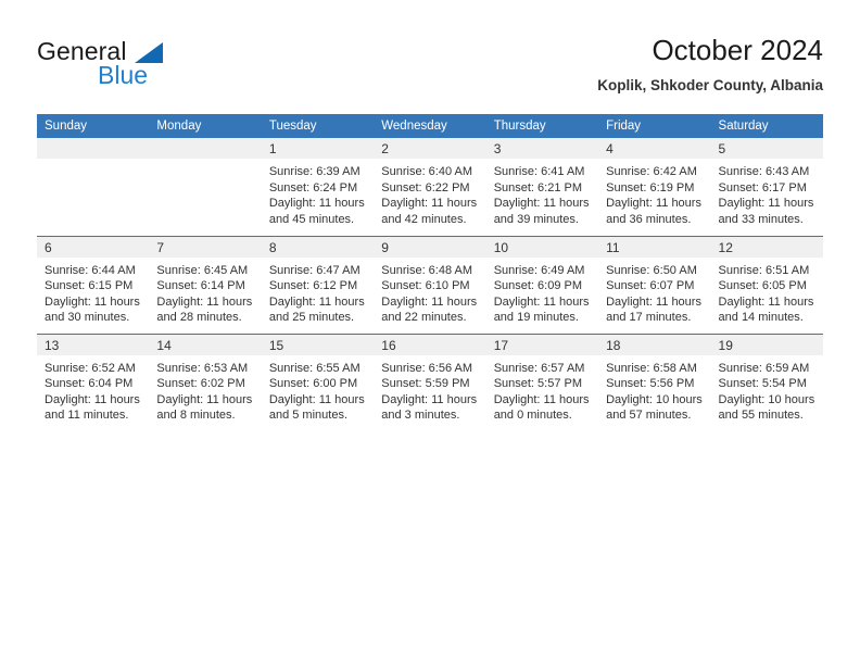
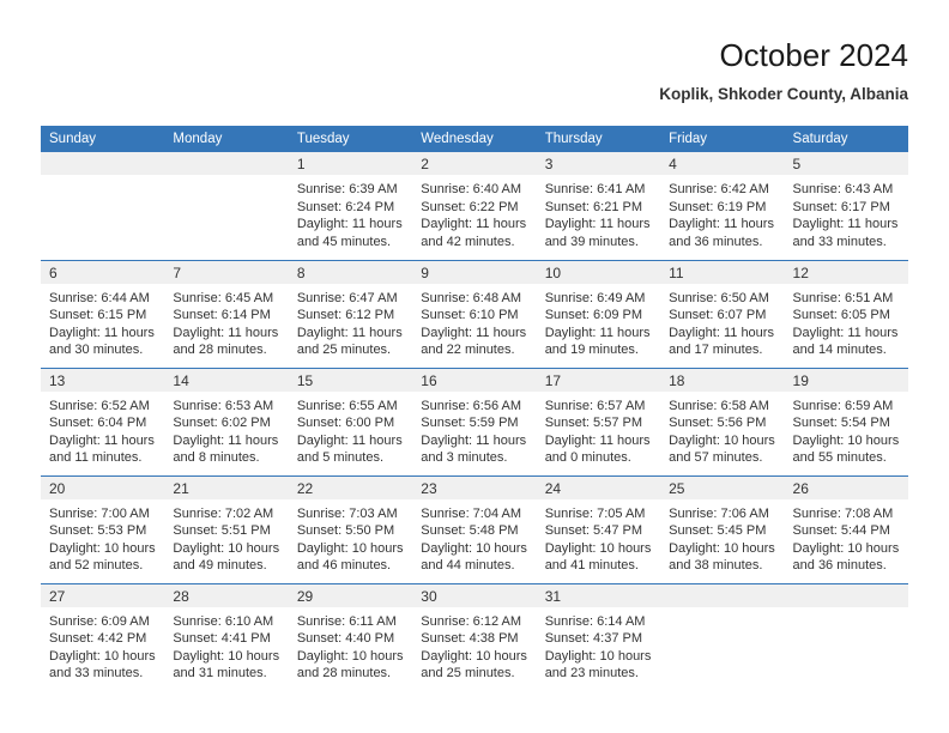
- General
- Blue
  October 2024
  Koplik, Shkoder County, Albania
  Sunday	Monday	Tuesday	Wednesday	Thursday	Friday	Saturday
  		1Sunrise: 6:39 AMSunset: 6:24 PMDaylight: 11 hoursand 45 minutes.	2Sunrise: 6:40 AMSunset: 6:22 PMDaylight: 11 hoursand 42 minutes.	3Sunrise: 6:41 AMSunset: 6:21 PMDaylight: 11 hoursand 39 minutes.	4Sunrise: 6:42 AMSunset: 6:19 PMDaylight: 11 hoursand 36 minutes.	5Sunrise: 6:43 AMSunset: 6:17 PMDaylight: 11 hoursand 33 minutes.
  6Sunrise: 6:44 AMSunset: 6:15 PMDaylight: 11 hoursand 30 minutes.	7Sunrise: 6:45 AMSunset: 6:14 PMDaylight: 11 hoursand 28 minutes.	8Sunrise: 6:47 AMSunset: 6:12 PMDaylight: 11 hoursand 25 minutes.	9Sunrise: 6:48 AMSunset: 6:10 PMDaylight: 11 hoursand 22 minutes.	10Sunrise: 6:49 AMSunset: 6:09 PMDaylight: 11 hoursand 19 minutes.	11Sunrise: 6:50 AMSunset: 6:07 PMDaylight: 11 hoursand 17 minutes.	12Sunrise: 6:51 AMSunset: 6:05 PMDaylight: 11 hoursand 14 minutes.
  13Sunrise: 6:52 AMSunset: 6:04 PMDaylight: 11 hoursand 11 minutes.	14Sunrise: 6:53 AMSunset: 6:02 PMDaylight: 11 hoursand 8 minutes.	15Sunrise: 6:55 AMSunset: 6:00 PMDaylight: 11 hoursand 5 minutes.	16Sunrise: 6:56 AMSunset: 5:59 PMDaylight: 11 hoursand 3 minutes.	17Sunrise: 6:57 AMSunset: 5:57 PMDaylight: 11 hoursand 0 minutes.	18Sunrise: 6:58 AMSunset: 5:56 PMDaylight: 10 hoursand 57 minutes.	19Sunrise: 6:59 AMSunset: 5:54 PMDaylight: 10 hoursand 55 minutes.
+ 20Sunrise: 7:00 AMSunset: 5:53 PMDaylight: 10 hoursand 52 minutes.	21Sunrise: 7:02 AMSunset: 5:51 PMDaylight: 10 hoursand 49 minutes.	22Sunrise: 7:03 AMSunset: 5:50 PMDaylight: 10 hoursand 46 minutes.	23Sunrise: 7:04 AMSunset: 5:48 PMDaylight: 10 hoursand 44 minutes.	24Sunrise: 7:05 AMSunset: 5:47 PMDaylight: 10 hoursand 41 minutes.	25Sunrise: 7:06 AMSunset: 5:45 PMDaylight: 10 hoursand 38 minutes.	26Sunrise: 7:08 AMSunset: 5:44 PMDaylight: 10 hoursand 36 minutes.
+ 27Sunrise: 6:09 AMSunset: 4:42 PMDaylight: 10 hoursand 33 minutes.	28Sunrise: 6:10 AMSunset: 4:41 PMDaylight: 10 hoursand 31 minutes.	29Sunrise: 6:11 AMSunset: 4:40 PMDaylight: 10 hoursand 28 minutes.	30Sunrise: 6:12 AMSunset: 4:38 PMDaylight: 10 hoursand 25 minutes.	31Sunrise: 6:14 AMSunset: 4:37 PMDaylight: 10 hoursand 23 minutes.
